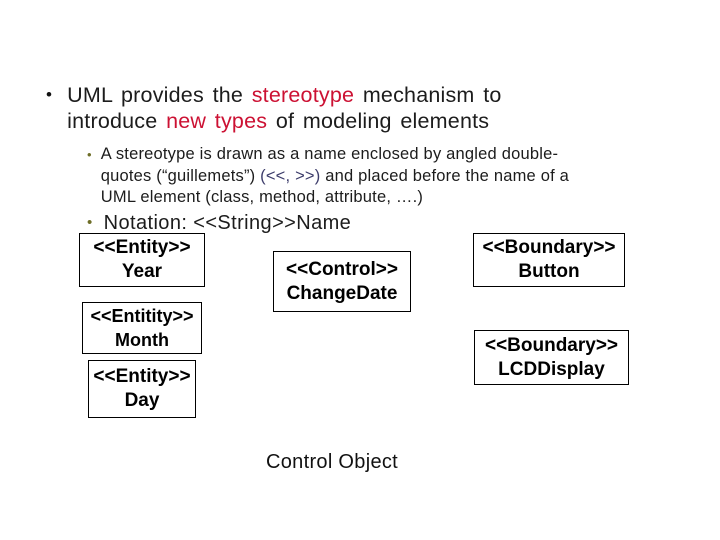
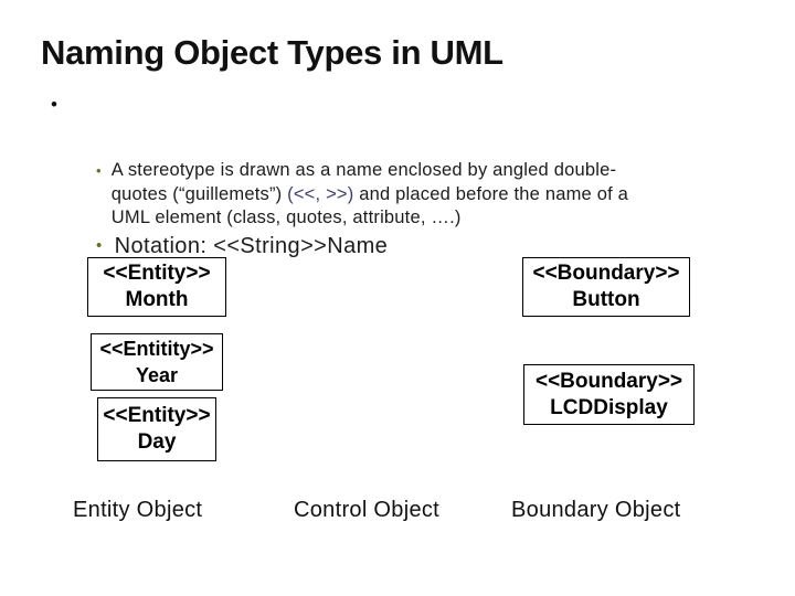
+ Naming Object Types in UML
  •
- UML provides the stereotype mechanism to
- introduce new types of modeling elements
  •
  A stereotype is drawn as a name enclosed by angled double-
  quotes (“guillemets”) (<<, >>) and placed before the name of a
- UML element (class, method, attribute, ….)
+ UML element (class, quotes, attribute, ….)
  •
  Notation: <<String>>Name
  <<Entity>>
- Year
+ Month
  <<Entitity>>
- Month
+ Year
  <<Entity>>
  Day
- <<Control>>
- ChangeDate
  <<Boundary>>
  Button
  <<Boundary>>
  LCDDisplay
+ Entity Object
  Control Object
+ Boundary Object
